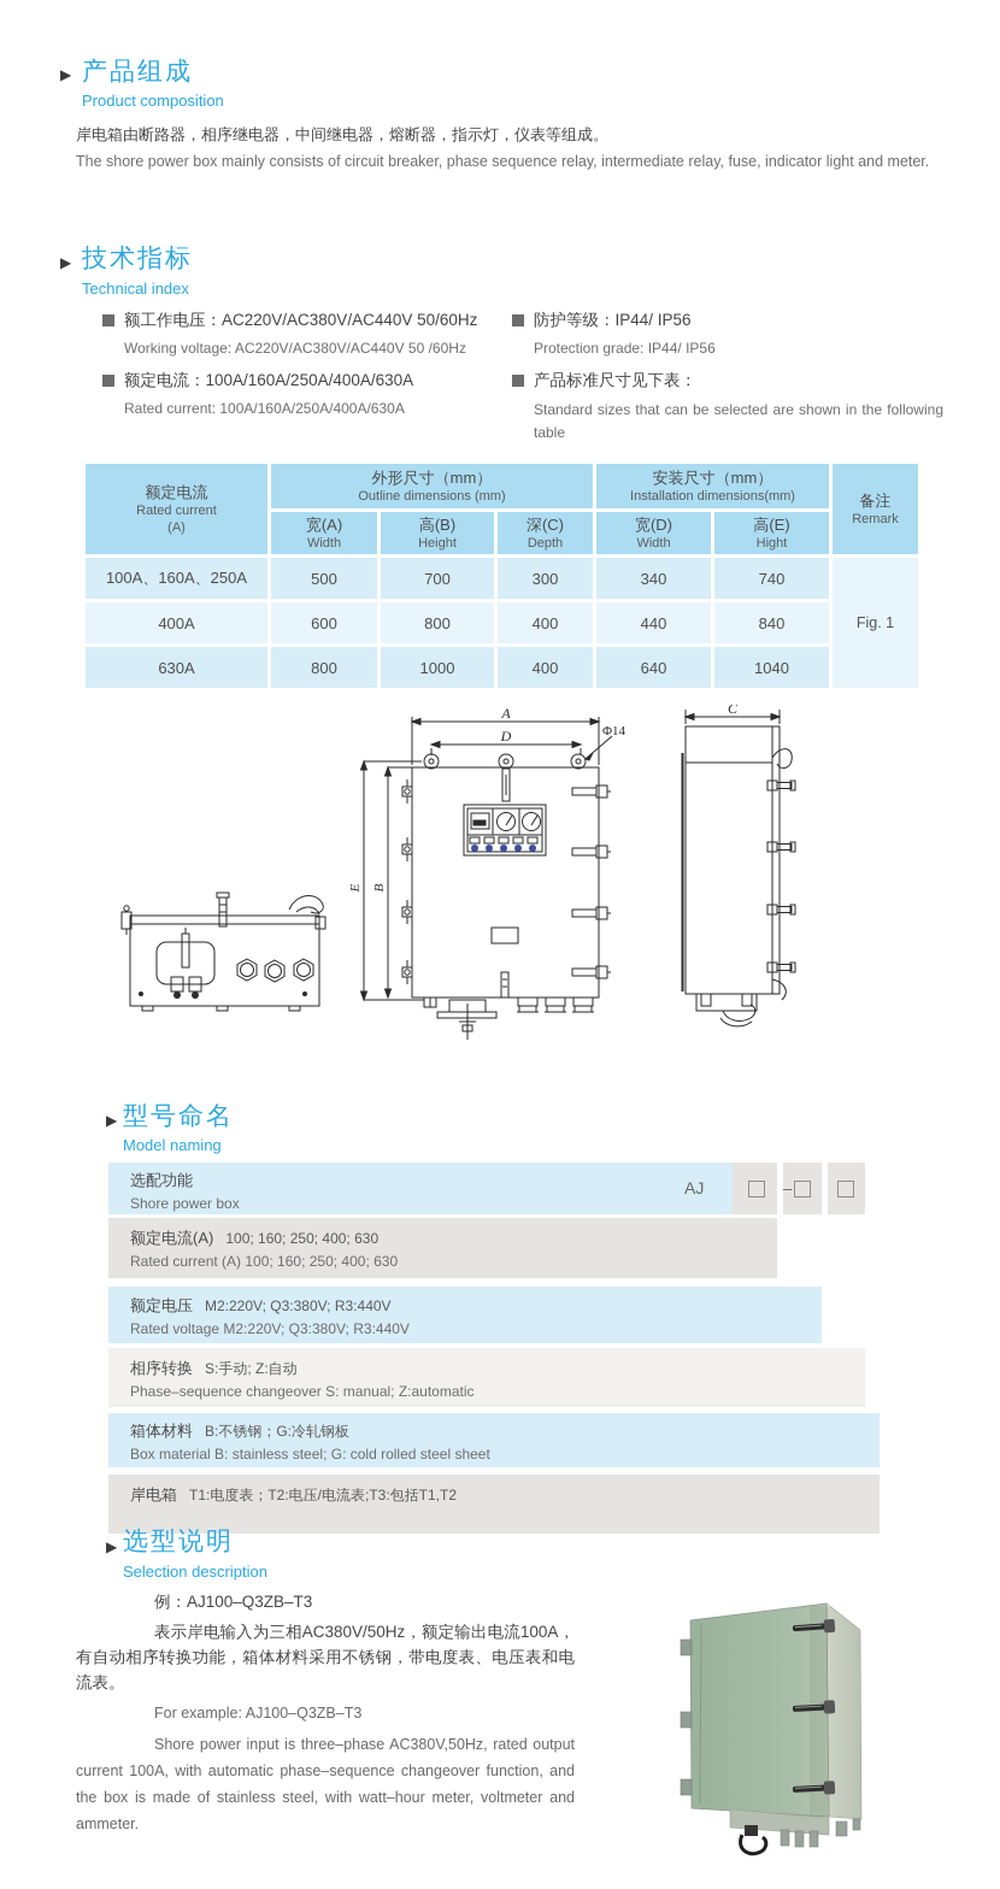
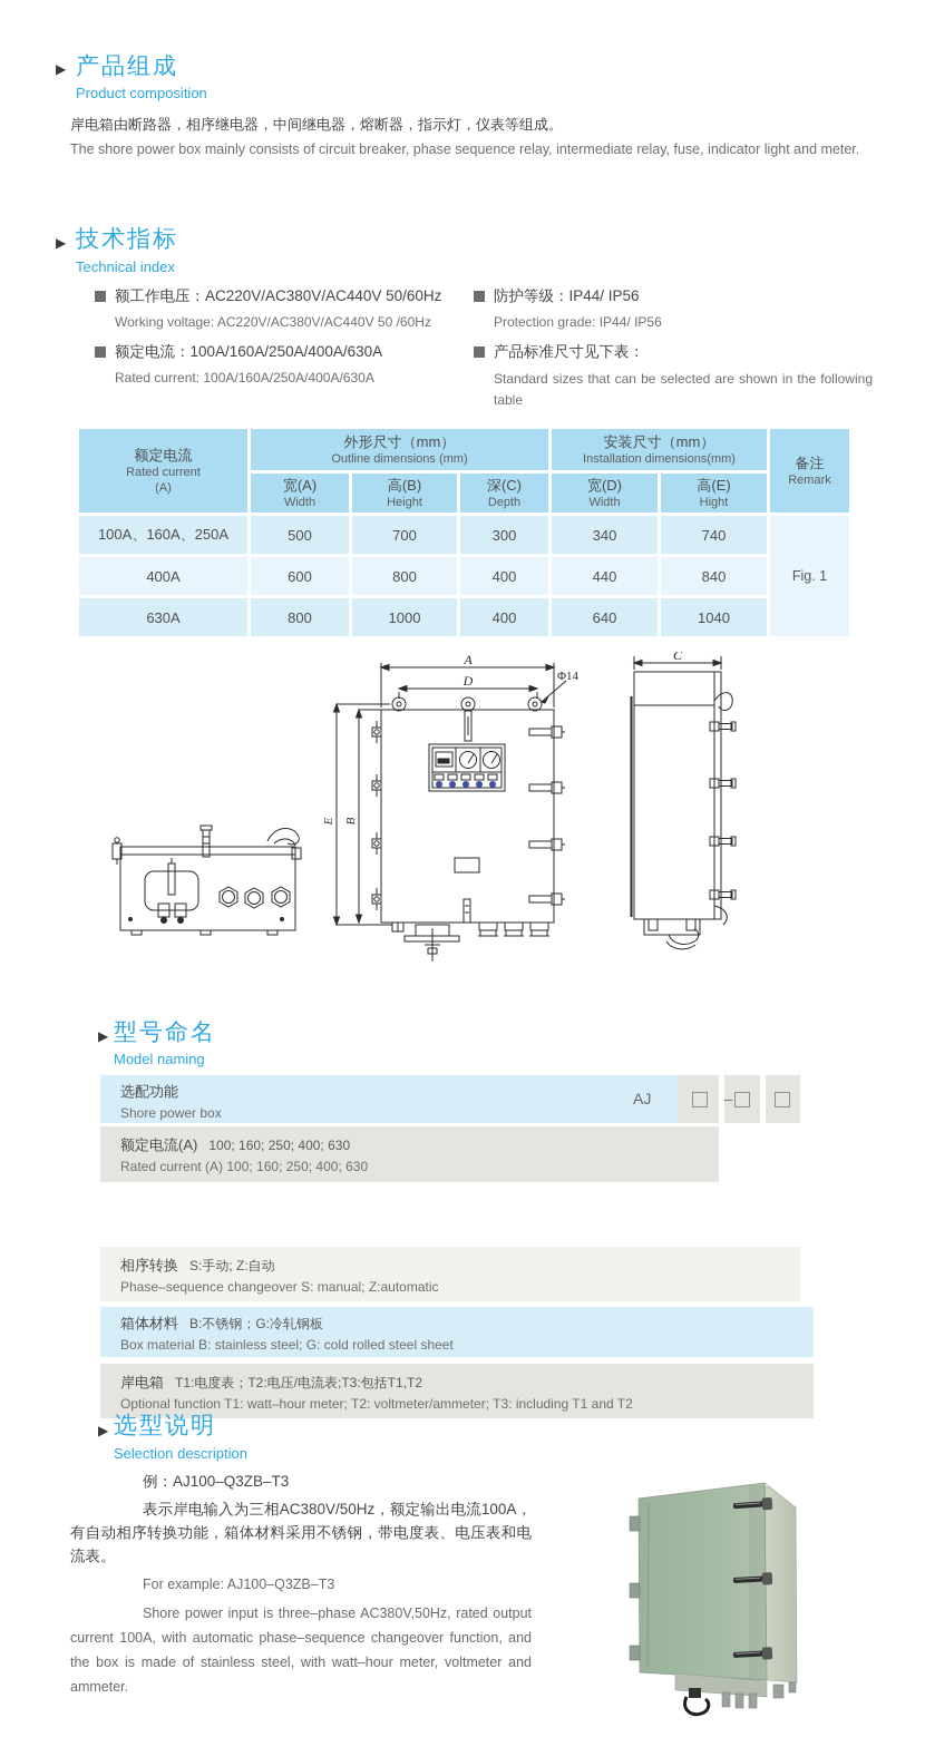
  ▶
  产品组成
  Product composition
  岸电箱由断路器，相序继电器，中间继电器，熔断器，指示灯，仪表等组成。
  The shore power box mainly consists of circuit breaker, phase sequence relay, intermediate relay, fuse, indicator light and meter.
  ▶
  技术指标
  Technical index
  额工作电压：AC220V/AC380V/AC440V 50/60Hz
  Working voltage: AC220V/AC380V/AC440V 50 /60Hz
  额定电流：100A/160A/250A/400A/630A
  Rated current: 100A/160A/250A/400A/630A
  防护等级：IP44/ IP56
  Protection grade: IP44/ IP56
  产品标准尺寸见下表：
  Standard sizes that can be selected are shown in the following table
  额定电流 Rated current (A)	外形尺寸（mm） Outline dimensions (mm)	安装尺寸（mm） Installation dimensions(mm)	备注 Remark
  宽(A)Width	高(B)Height	深(C)Depth	宽(D)Width	高(E)Hight
  100A、160A、250A	500	700	300	340	740	Fig. 1
  400A	600	800	400	440	840
  630A	800	1000	400	640	1040
  A
  D
  Φ14
  C
  ▶
  型号命名
  Model naming
  选配功能
  Shore power box
  AJ
  –
  额定电流(A) 100; 160; 250; 400; 630
  Rated current (A) 100; 160; 250; 400; 630
- 额定电压 M2:220V; Q3:380V; R3:440V
- Rated voltage M2:220V; Q3:380V; R3:440V
  相序转换 S:手动; Z:自动
  Phase–sequence changeover S: manual; Z:automatic
  箱体材料 B:不锈钢；G:冷轧钢板
  Box material B: stainless steel; G: cold rolled steel sheet
  岸电箱 T1:电度表；T2:电压/电流表;T3:包括T1,T2
+ Optional function T1: watt–hour meter; T2: voltmeter/ammeter; T3: including T1 and T2
  ▶
  选型说明
  Selection description
  例：AJ100–Q3ZB–T3
  表示岸电输入为三相AC380V/50Hz，额定输出电流100A，有自动相序转换功能，箱体材料采用不锈钢，带电度表、电压表和电流表。
  For example: AJ100–Q3ZB–T3
  Shore power input is three–phase AC380V,50Hz, rated output current 100A, with automatic phase–sequence changeover function, and the box is made of stainless steel, with watt–hour meter, voltmeter and ammeter.
